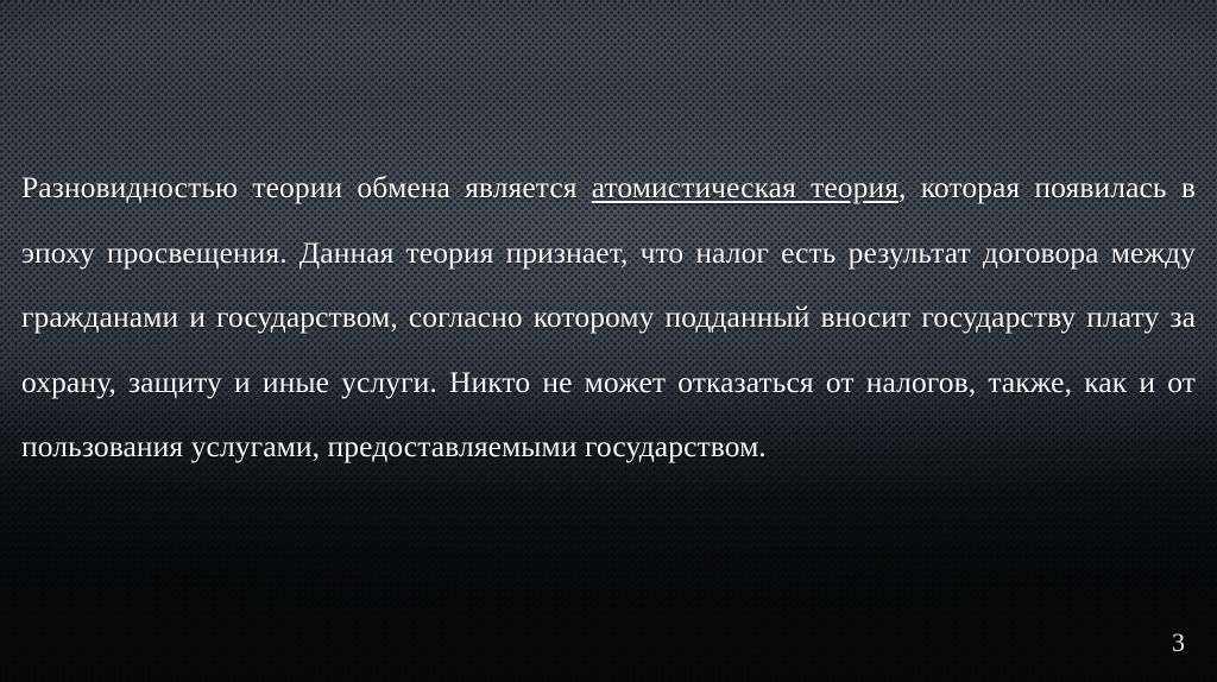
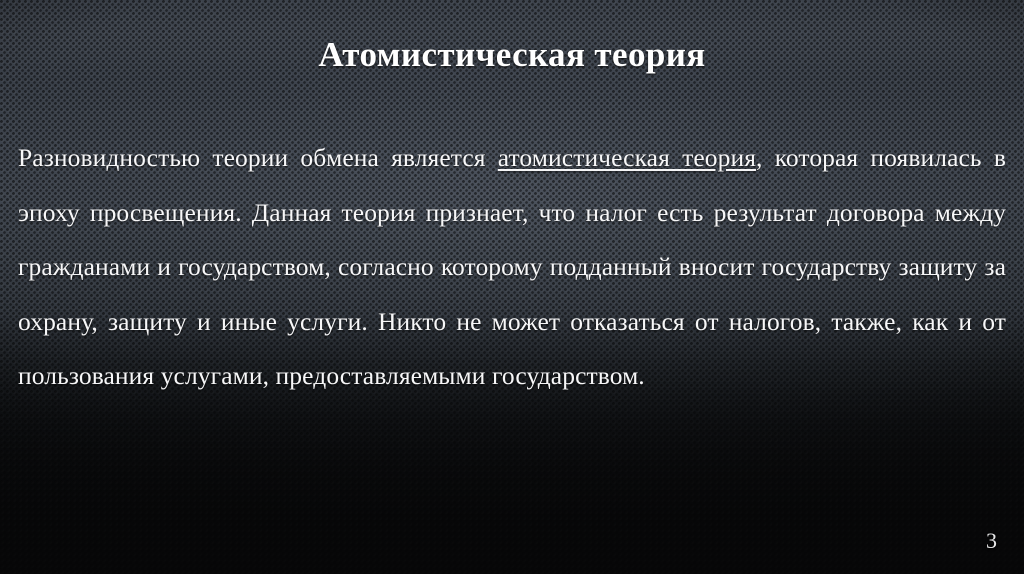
+ Атомистическая теория
- Разновидностью теории обмена является атомистическая теория, которая появилась в эпоху просвещения. Данная теория признает, что налог есть результат договора между гражданами и государством, согласно которому подданный вносит государству плату за охрану, защиту и иные услуги. Никто не может отказаться от налогов, также, как и от пользования услугами, предоставляемыми государством.
+ Разновидностью теории обмена является атомистическая теория, которая появилась в эпоху просвещения. Данная теория признает, что налог есть результат договора между гражданами и государством, согласно которому подданный вносит государству защиту за охрану, защиту и иные услуги. Никто не может отказаться от налогов, также, как и от пользования услугами, предоставляемыми государством.
  3
